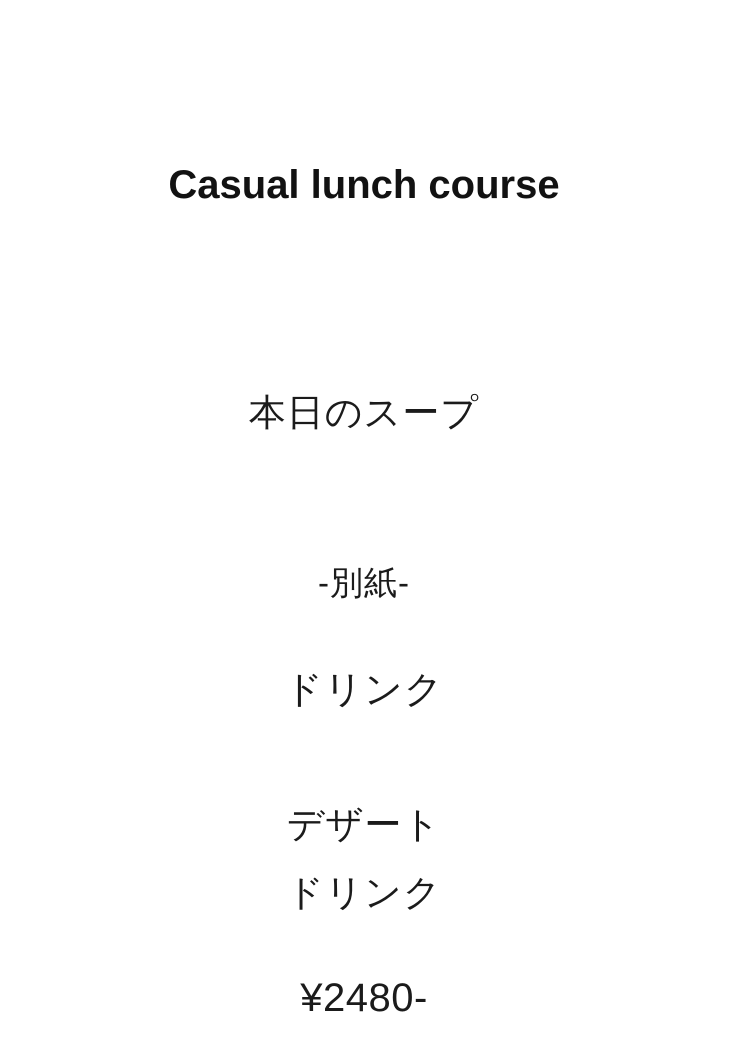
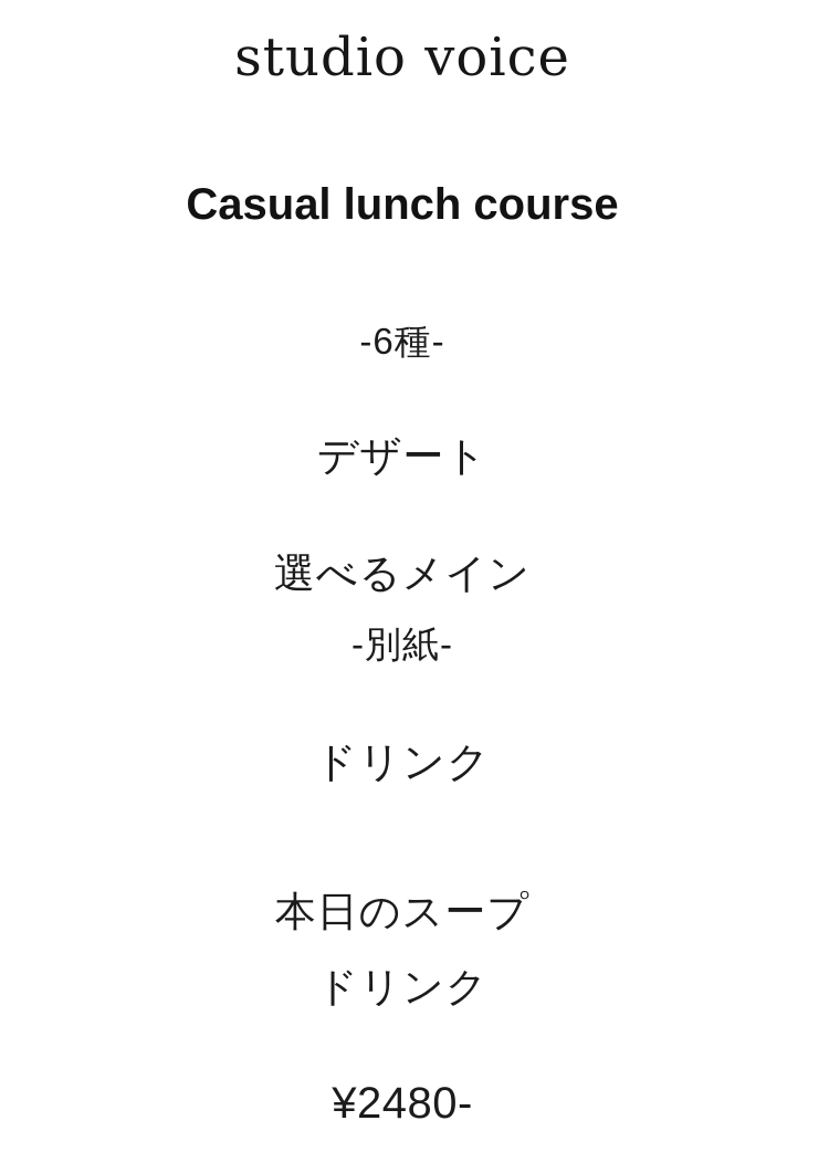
+ studio voice
  Casual lunch course
+ -6種-
- 本日のスープ
+ デザート
+ 選べるメイン
  -別紙-
  ドリンク
- デザート
+ 本日のスープ
  ドリンク
  ¥2480-
